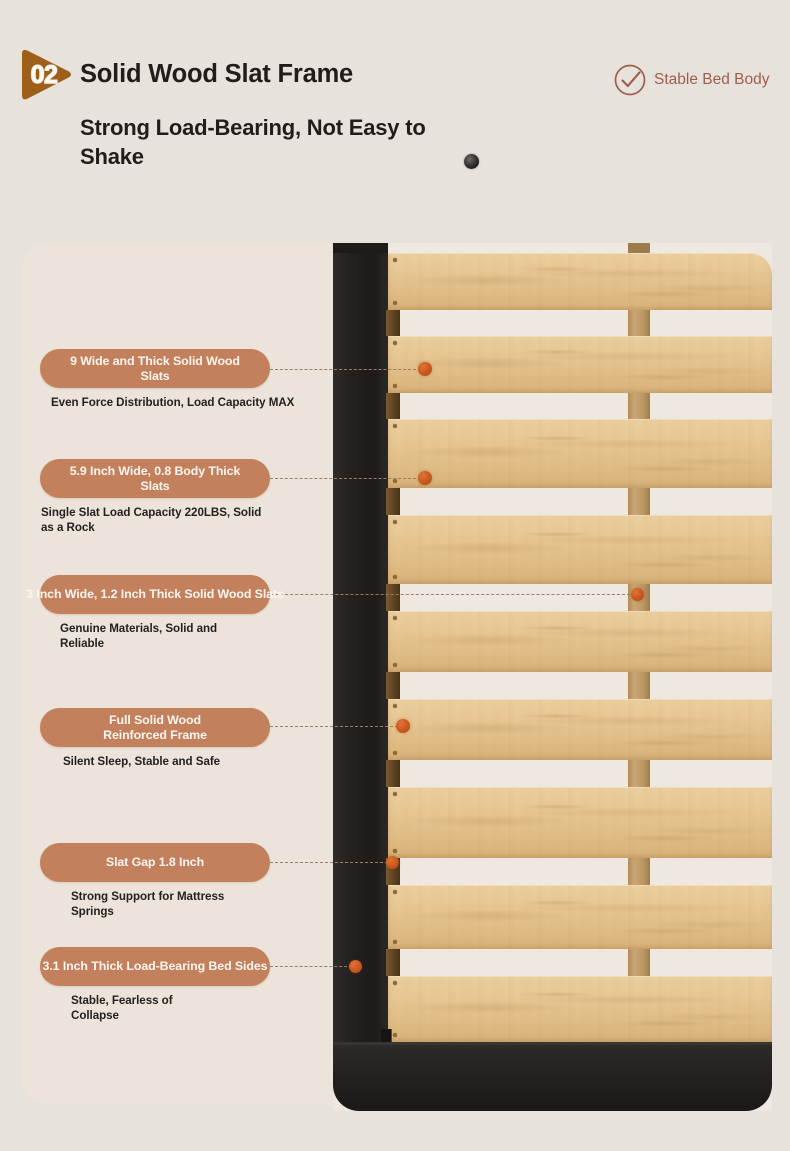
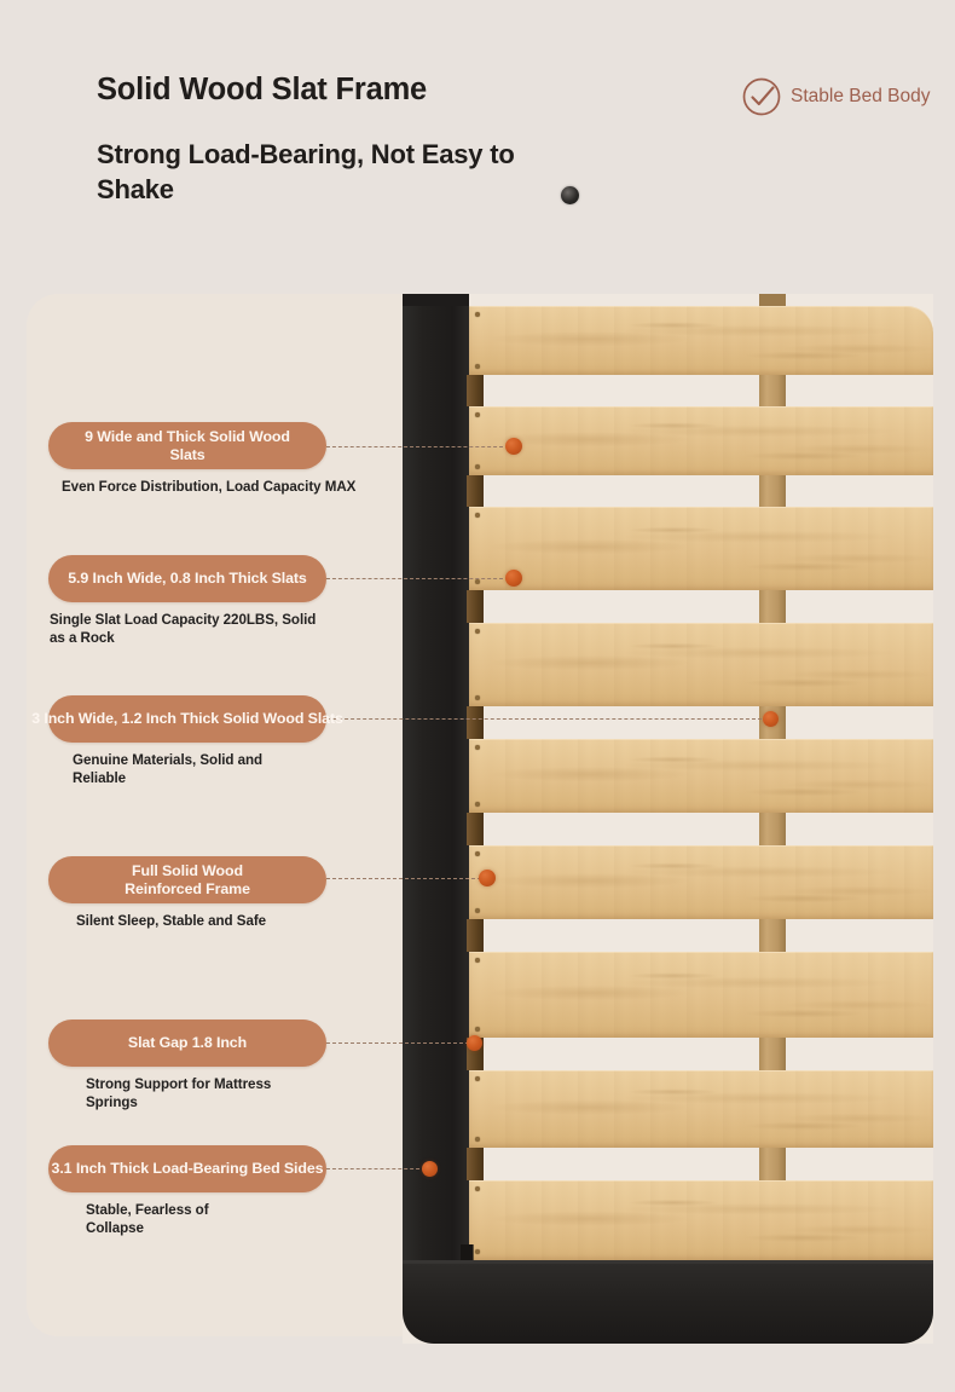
- 02
  Solid Wood Slat Frame
  Strong Load-Bearing, Not Easy to Shake
  Stable Bed Body
  9 Wide and Thick Solid Wood Slats
  Even Force Distribution, Load Capacity MAX
- 5.9 Inch Wide, 0.8 Body Thick Slats
+ 5.9 Inch Wide, 0.8 Inch Thick Slats
  Single Slat Load Capacity 220LBS, Solid
  as a Rock
  3 Inch Wide, 1.2 Inch Thick Solid Wood Slats
  Genuine Materials, Solid and
  Reliable
  Full Solid Wood
  Reinforced Frame
  Silent Sleep, Stable and Safe
  Slat Gap 1.8 Inch
  Strong Support for Mattress
  Springs
  3.1 Inch Thick Load-Bearing Bed Sides
  Stable, Fearless of
  Collapse
